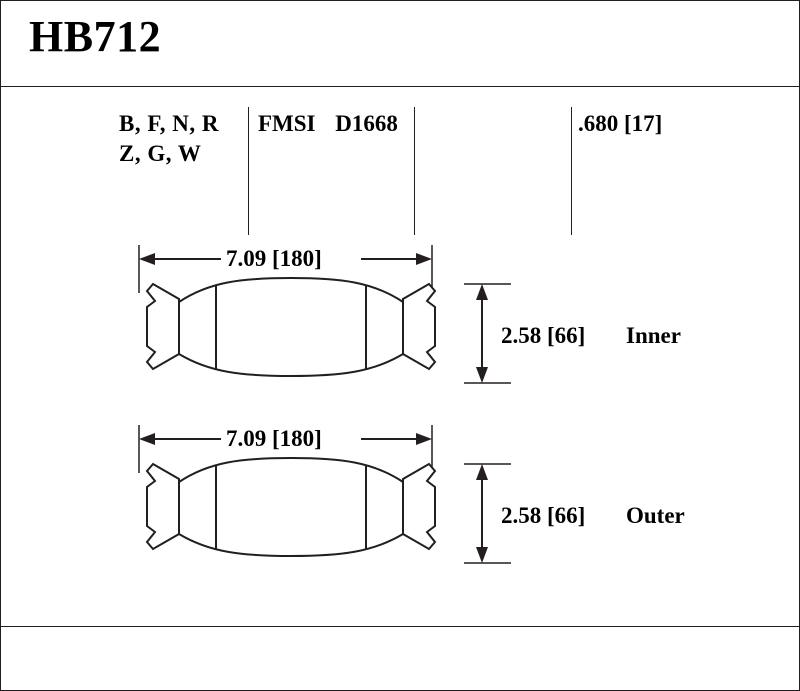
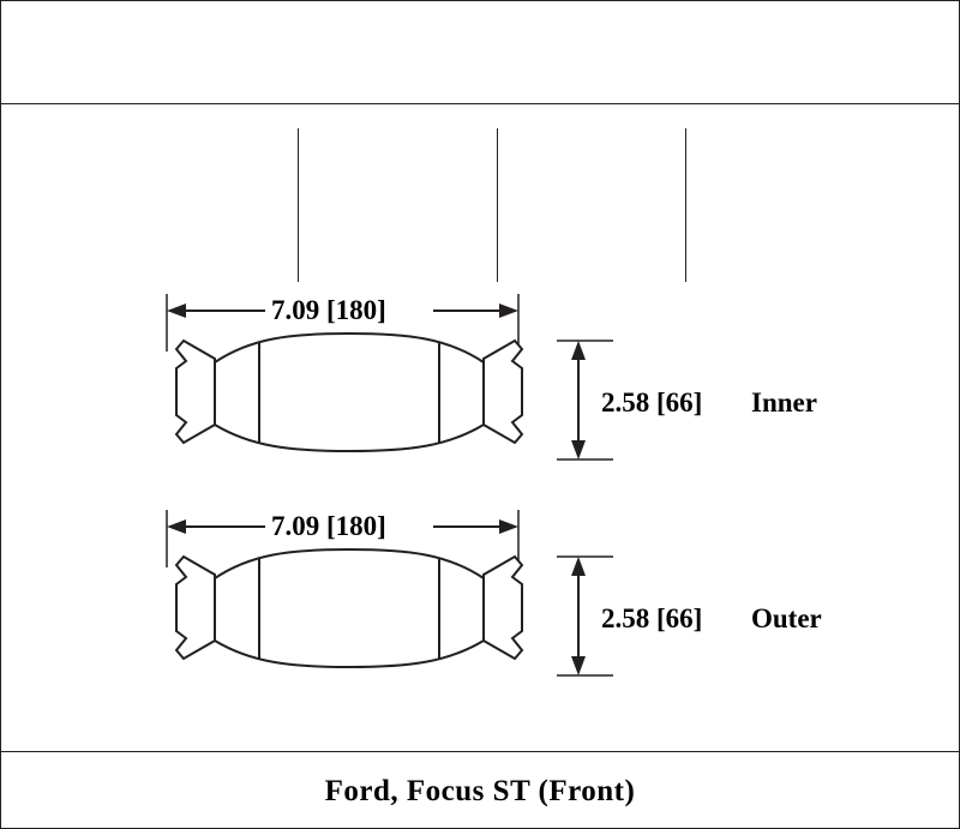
- HB712
- B, F, N, R
- Z, G, W
- FMSI D1668
- .680 [17]
  7.09 [180]
  2.58 [66]
  Inner
  7.09 [180]
  2.58 [66]
  Outer
+ Ford, Focus ST (Front)
